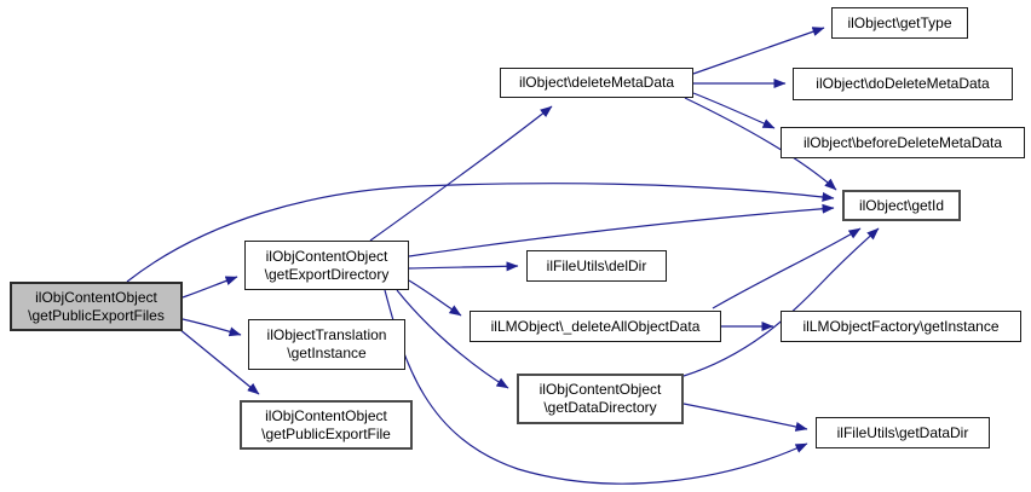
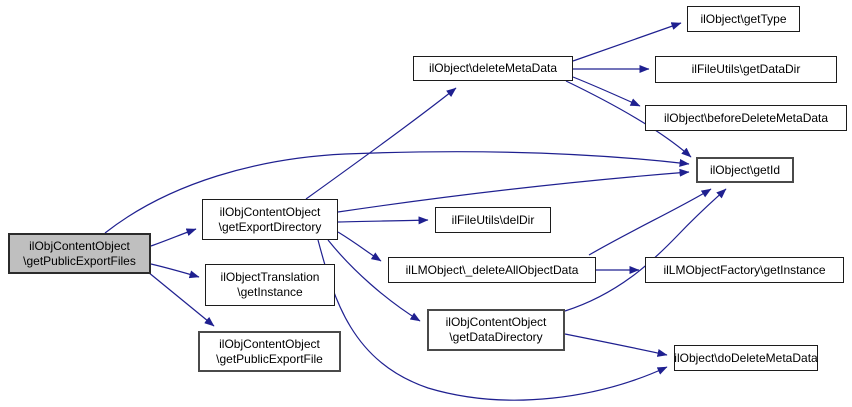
  ilObjContentObject
  \getPublicExportFiles
  ilObjContentObject
  \getExportDirectory
  ilObjectTranslation
  \getInstance
  ilObjContentObject
  \getPublicExportFile
  ilObject\deleteMetaData
  ilObject\getType
- ilObject\doDeleteMetaData
+ ilFileUtils\getDataDir
  ilObject\beforeDeleteMetaData
  ilObject\getId
  ilFileUtils\delDir
  ilLMObject\_deleteAllObjectData
  ilLMObjectFactory\getInstance
  ilObjContentObject
  \getDataDirectory
- ilFileUtils\getDataDir
+ ilObject\doDeleteMetaData
